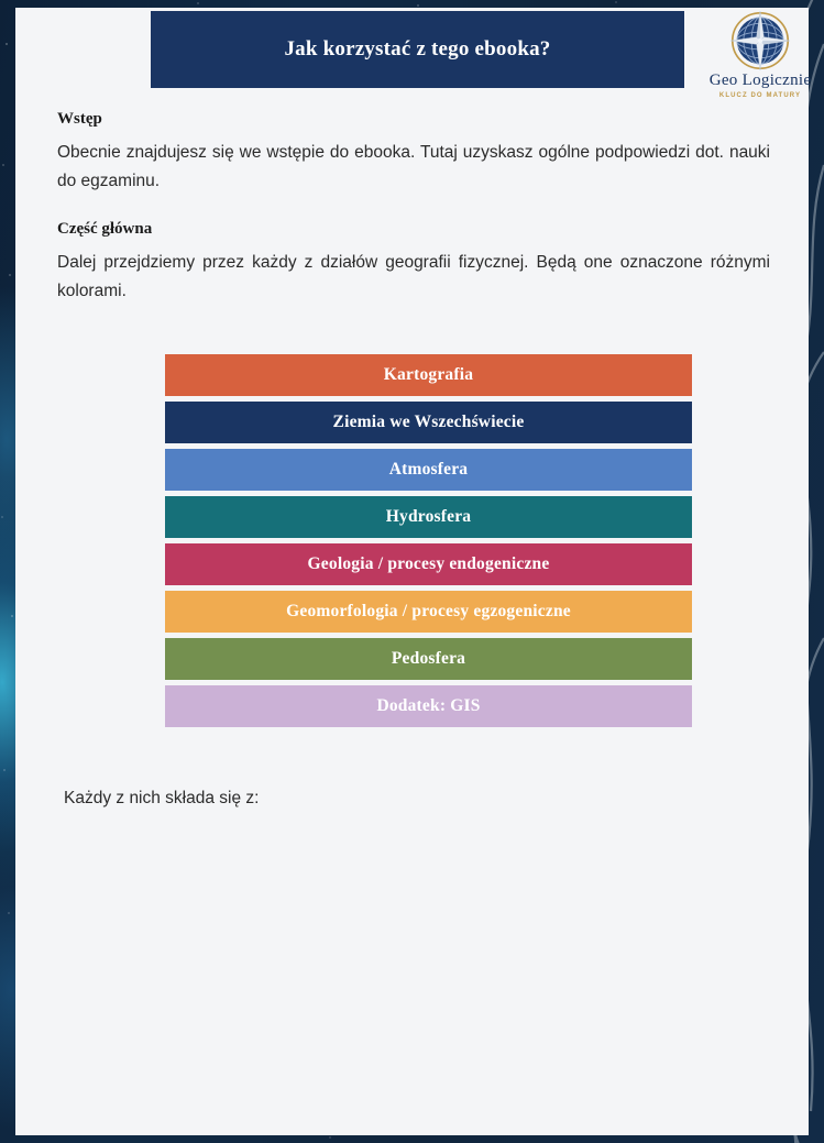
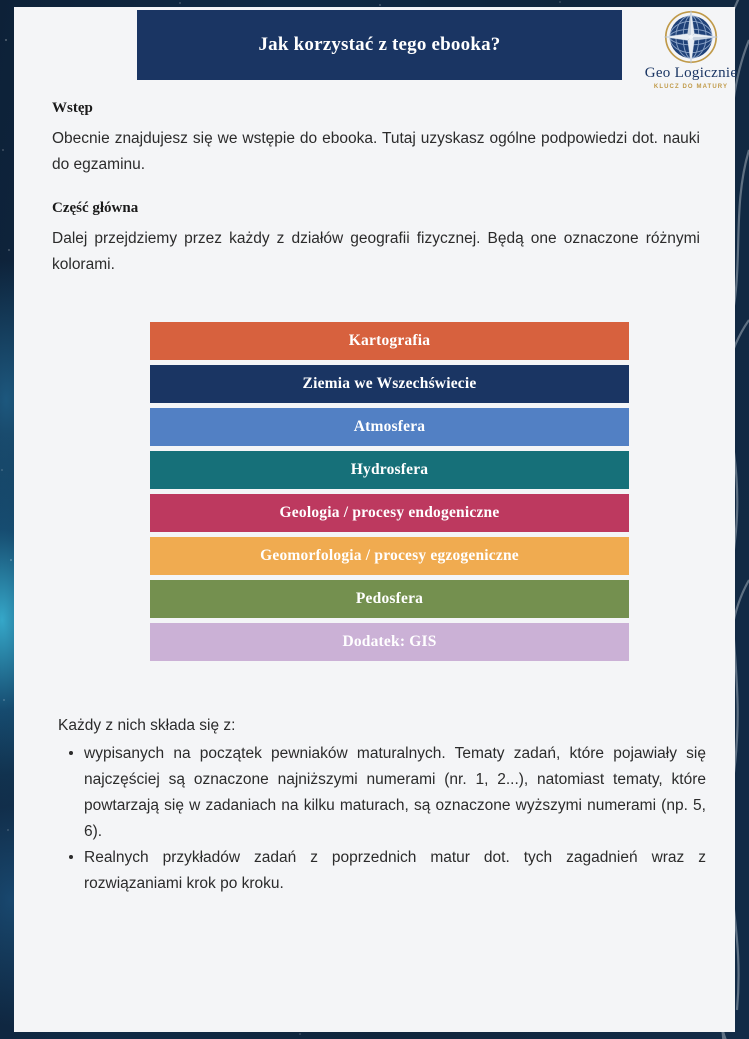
  Jak korzystać z tego ebooka?
  Geo Logicznie
  Wstęp
  Obecnie znajdujesz się we wstępie do ebooka. Tutaj uzyskasz ogólne podpowiedzi dot. nauki do egzaminu.
  Część główna
  Dalej przejdziemy przez każdy z działów geografii fizycznej. Będą one oznaczone różnymi kolorami.
  Kartografia
  Ziemia we Wszechświecie
  Atmosfera
  Hydrosfera
  Geologia / procesy endogeniczne
  Geomorfologia / procesy egzogeniczne
  Pedosfera
  Dodatek: GIS
  Każdy z nich składa się z:
+ wypisanych na początek pewniaków maturalnych. Tematy zadań, które pojawiały się najczęściej są oznaczone najniższymi numerami (nr. 1, 2...), natomiast tematy, które powtarzają się w zadaniach na kilku maturach, są oznaczone wyższymi numerami (np. 5, 6).
+ Realnych przykładów zadań z poprzednich matur dot. tych zagadnień wraz z rozwiązaniami krok po kroku.
